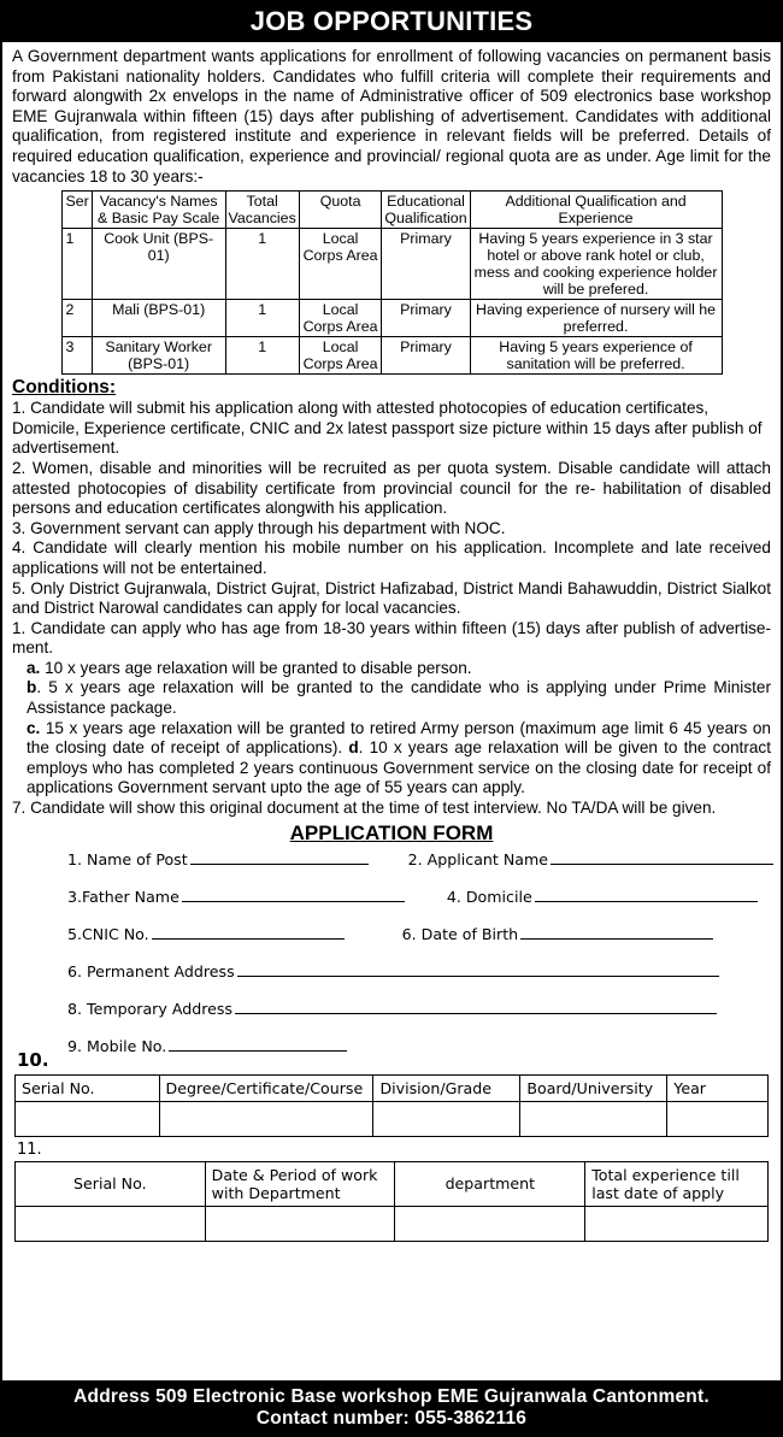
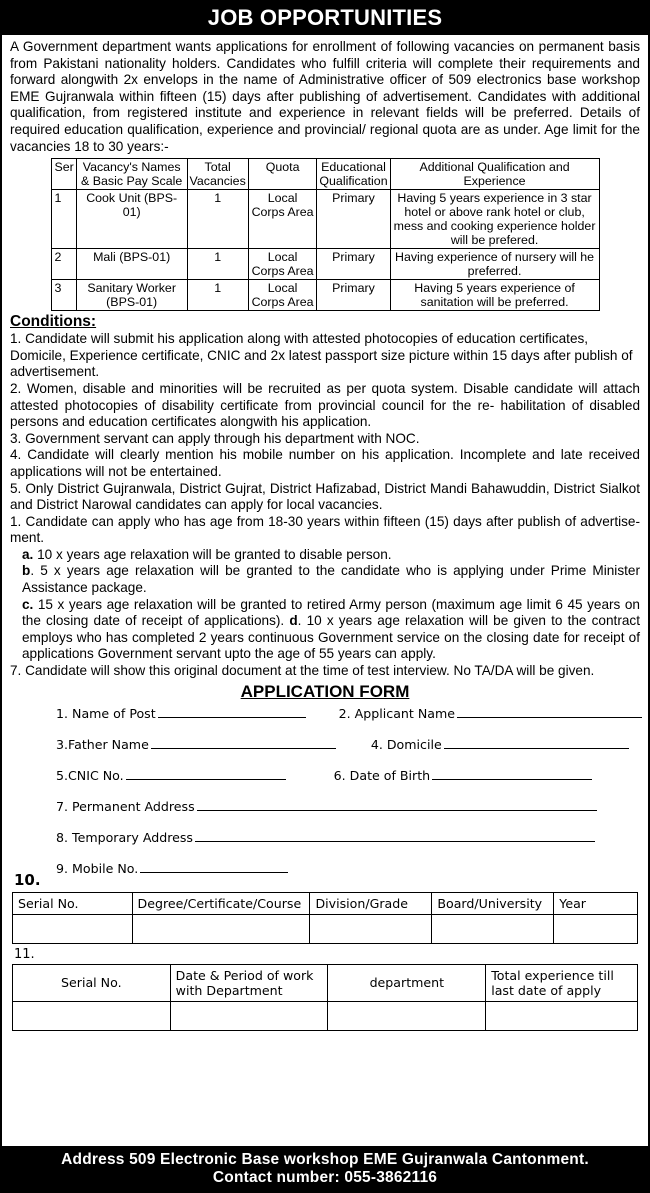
  JOB OPPORTUNITIES
  A Government department wants applications for enrollment of following vacancies on permanent basis from Pakistani nationality holders. Candidates who fulfill criteria will complete their requirements and forward alongwith 2x envelops in the name of Administrative officer of 509 electronics base workshop EME Gujranwala within fifteen (15) days after publishing of advertisement. Candidates with additional qualification, from registered institute and experience in relevant fields will be preferred. Details of required education qualification, experience and provincial/ regional quota are as under. Age limit for the vacancies 18 to 30 years:-
  Ser	Vacancy's Names & Basic Pay Scale	Total Vacancies	Quota	Educational Qualification	Additional Qualification and Experience
  1	Cook Unit (BPS-01)	1	Local Corps Area	Primary	Having 5 years experience in 3 star hotel or above rank hotel or club, mess and cooking experience holder will be prefered.
  2	Mali (BPS-01)	1	Local Corps Area	Primary	Having experience of nursery will he preferred.
  3	Sanitary Worker (BPS-01)	1	Local Corps Area	Primary	Having 5 years experience of sanitation will be preferred.
  Conditions:
  1. Candidate will submit his application along with attested photocopies of education certificates, Domicile, Experience certificate, CNIC and 2x latest passport size picture within 15 days after publish of advertisement.
  2. Women, disable and minorities will be recruited as per quota system. Disable candidate will attach attested photocopies of disability certificate from provincial council for the re- habilitation of disabled persons and education certificates alongwith his application.
  3. Government servant can apply through his department with NOC.
  4. Candidate will clearly mention his mobile number on his application. Incomplete and late received applications will not be entertained.
  5. Only District Gujranwala, District Gujrat, District Hafizabad, District Mandi Bahawuddin, District Sialkot and District Narowal candidates can apply for local vacancies.
  1. Candidate can apply who has age from 18-30 years within fifteen (15) days after publish of advertise-ment.
  a. 10 x years age relaxation will be granted to disable person.
  b. 5 x years age relaxation will be granted to the candidate who is applying under Prime Minister Assistance package.
  c. 15 x years age relaxation will be granted to retired Army person (maximum age limit 6 45 years on the closing date of receipt of applications). d. 10 x years age relaxation will be given to the contract employs who has completed 2 years continuous Government service on the closing date for receipt of applications Government servant upto the age of 55 years can apply.
  7. Candidate will show this original document at the time of test interview. No TA/DA will be given.
  APPLICATION FORM
  1. Name of Post
  2. Applicant Name
  3.Father Name
  4. Domicile
  5.CNIC No.
  6. Date of Birth
- 6. Permanent Address
+ 7. Permanent Address
  8. Temporary Address
  10.
  9. Mobile No.
  Serial No.	Degree/Certificate/Course	Division/Grade	Board/University	Year
  11.
  Serial No.	Date & Period of work with Department	department	Total experience till last date of apply
  Address 509 Electronic Base workshop EME Gujranwala Cantonment.
  Contact number: 055-3862116
